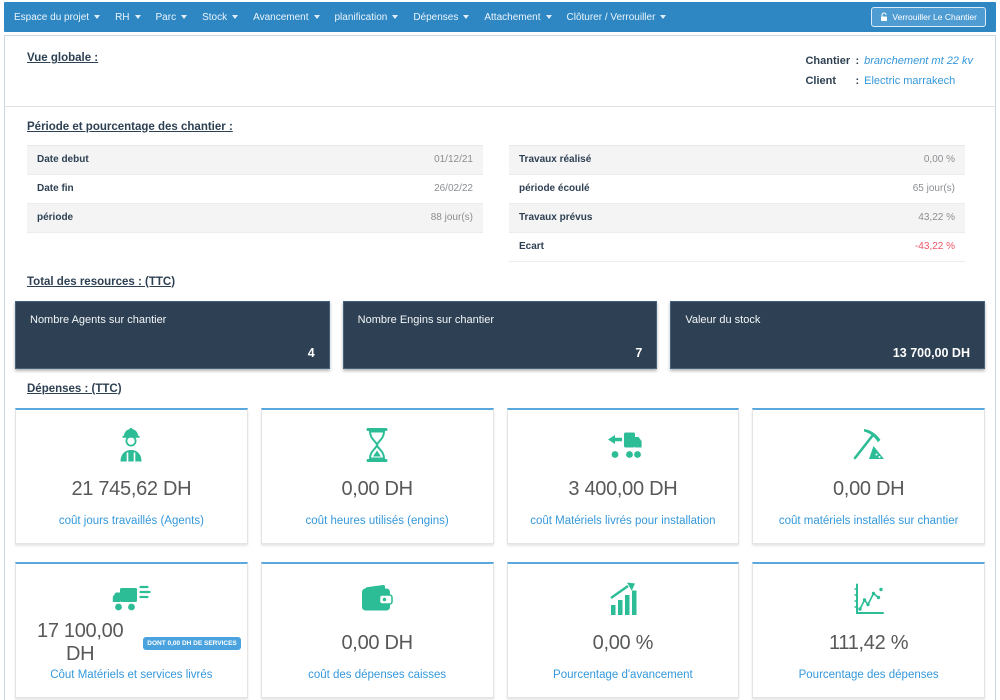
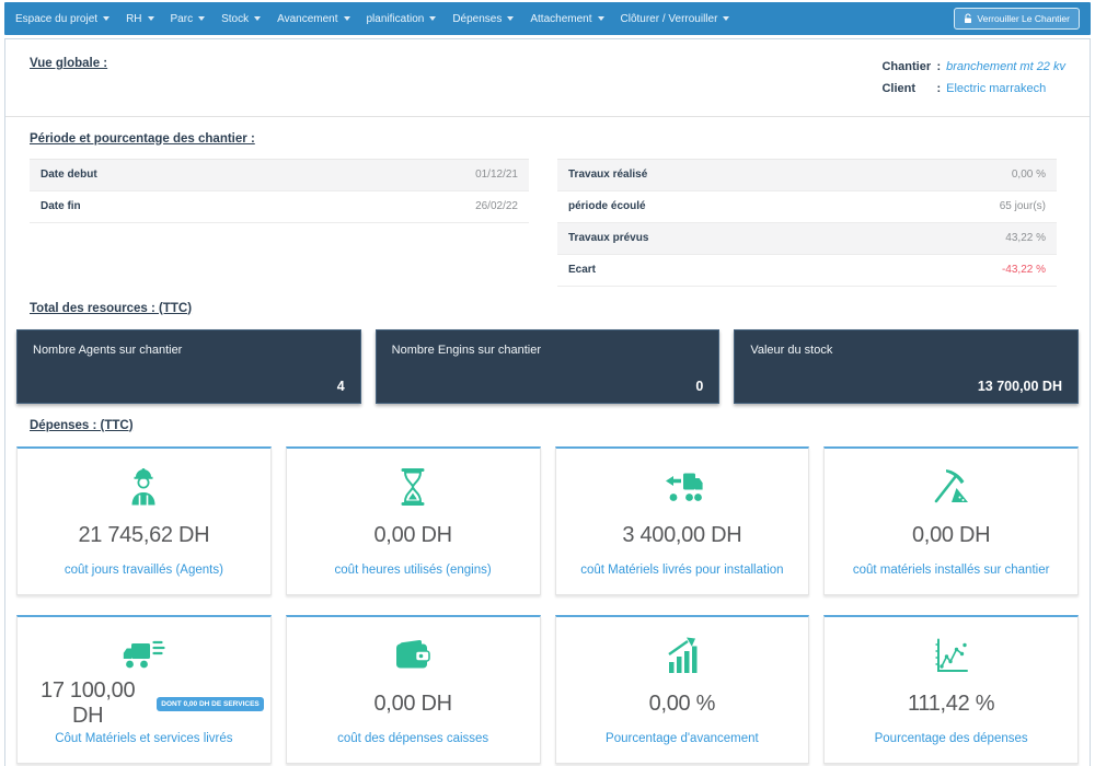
  Espace du projet
  RH
  Parc
  Stock
  Avancement
  planification
  Dépenses
  Attachement
  Clôturer / Verrouiller
  Verrouiller Le Chantier
  Vue globale :
  Chantier
  :
  branchement mt 22 kv
  Client
  :
  Electric marrakech
  Période et pourcentage des chantier :
  Date debut
  01/12/21
  Date fin
  26/02/22
- période
- 88 jour(s)
  Travaux réalisé
  0,00 %
  période écoulé
  65 jour(s)
  Travaux prévus
  43,22 %
  Ecart
  -43,22 %
  Total des resources : (TTC)
  Nombre Agents sur chantier
  4
  Nombre Engins sur chantier
- 7
+ 0
  Valeur du stock
  13 700,00 DH
  Dépenses : (TTC)
  21 745,62 DH
  coût jours travaillés (Agents)
  0,00 DH
  coût heures utilisés (engins)
  3 400,00 DH
  coût Matériels livrés pour installation
  0,00 DH
  coût matériels installés sur chantier
  17 100,00 DH
  Côut Matériels et services livrés
  0,00 DH
  coût des dépenses caisses
  0,00 %
  Pourcentage d'avancement
  111,42 %
  Pourcentage des dépenses
